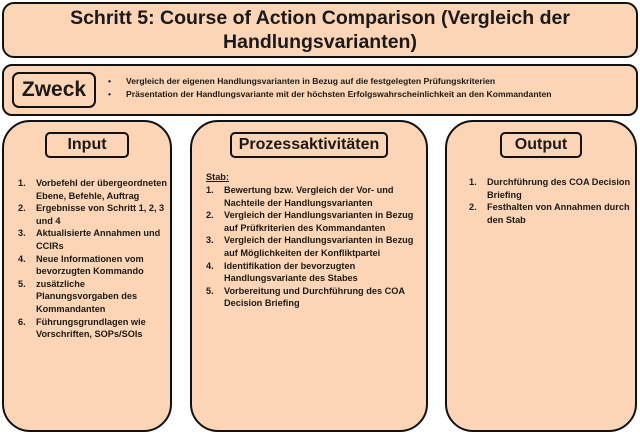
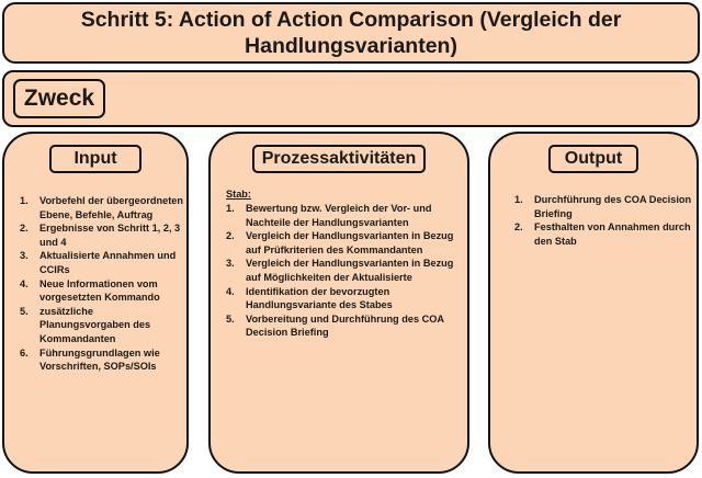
- Schritt 5: Course of Action Comparison (Vergleich der Handlungsvarianten)
+ Schritt 5: Action of Action Comparison (Vergleich der Handlungsvarianten)
  Zweck
- Vergleich der eigenen Handlungsvarianten in Bezug auf die festgelegten Prüfungskriterien
- Präsentation der Handlungsvariante mit der höchsten Erfolgswahrscheinlichkeit an den Kommandanten
  Input
  1.
  Vorbefehl der übergeordneten Ebene, Befehle, Auftrag
  2.
  Ergebnisse von Schritt 1, 2, 3 und 4
  3.
  Aktualisierte Annahmen und CCIRs
  4.
- Neue Informationen vom bevorzugten Kommando
+ Neue Informationen vom vorgesetzten Kommando
  5.
  zusätzliche Planungsvorgaben des Kommandanten
  6.
  Führungsgrundlagen wie Vorschriften, SOPs/SOIs
  Prozessaktivitäten
  Stab:
  1.
  Bewertung bzw. Vergleich der Vor- und Nachteile der Handlungsvarianten
  2.
  Vergleich der Handlungsvarianten in Bezug auf Prüfkriterien des Kommandanten
  3.
- Vergleich der Handlungsvarianten in Bezug auf Möglichkeiten der Konfliktpartei
+ Vergleich der Handlungsvarianten in Bezug auf Möglichkeiten der Aktualisierte
  4.
  Identifikation der bevorzugten Handlungsvariante des Stabes
  5.
  Vorbereitung und Durchführung des COA Decision Briefing
  Output
  1.
  Durchführung des COA Decision Briefing
  2.
  Festhalten von Annahmen durch den Stab
